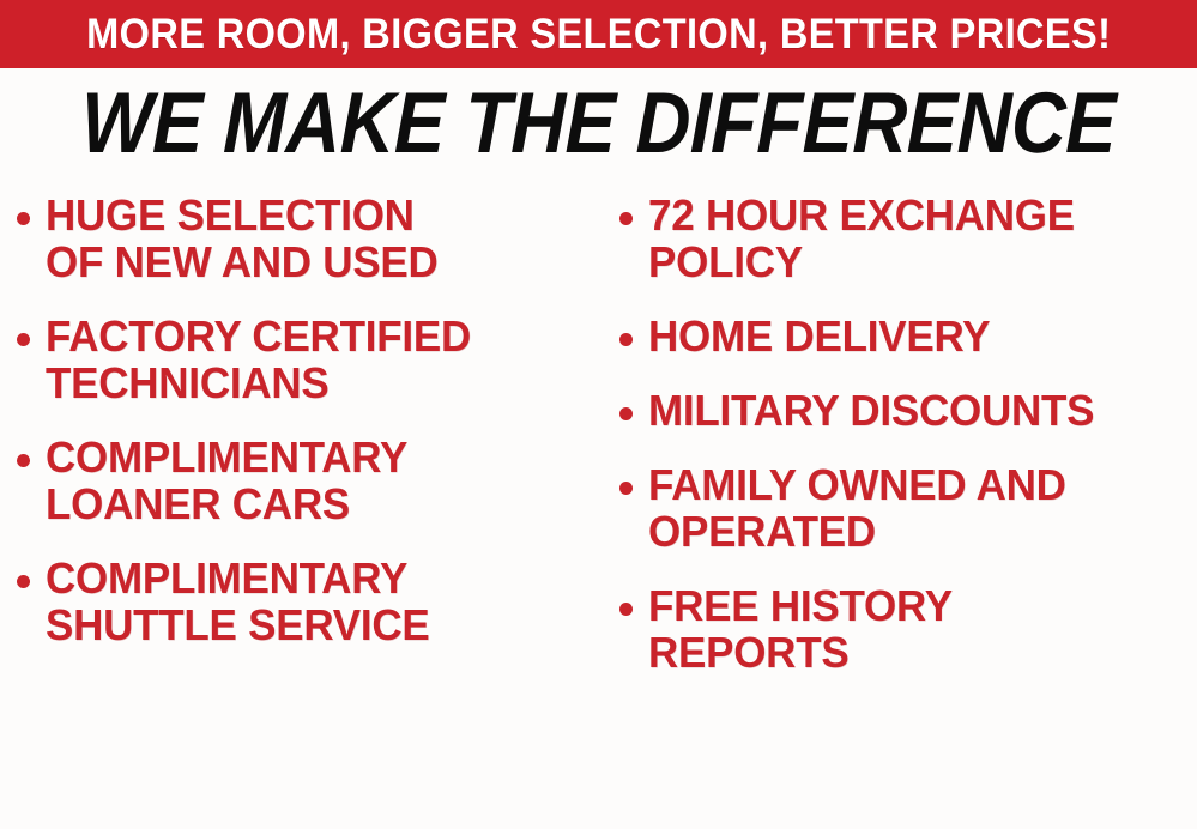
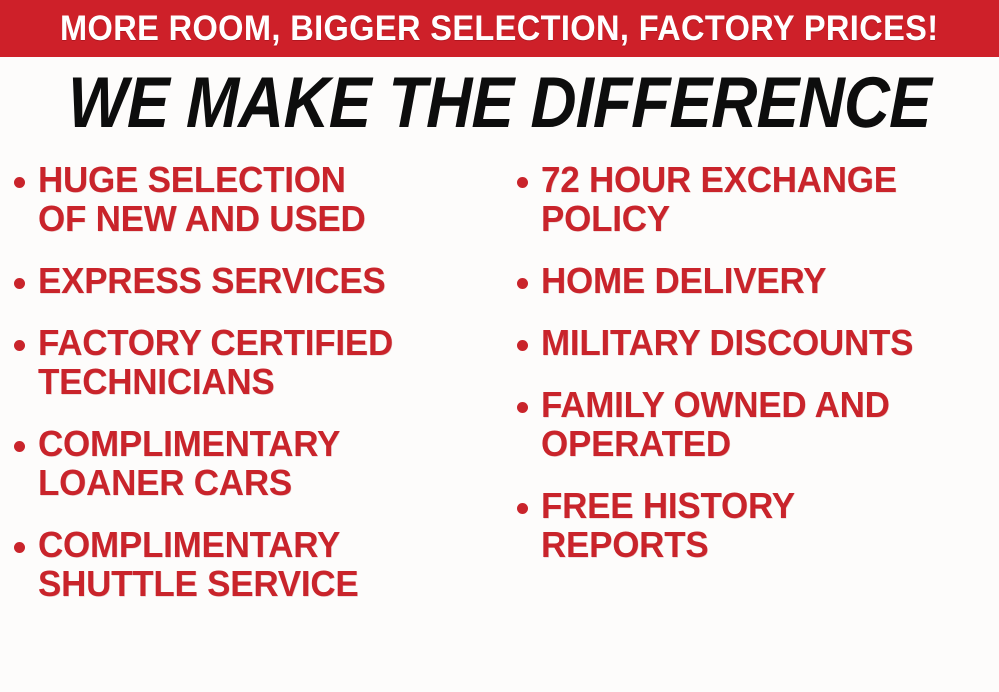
- MORE ROOM, BIGGER SELECTION, BETTER PRICES!
+ MORE ROOM, BIGGER SELECTION, FACTORY PRICES!
  WE MAKE THE DIFFERENCE
  HUGE SELECTION
  OF NEW AND USED
+ EXPRESS SERVICES
  FACTORY CERTIFIED
  TECHNICIANS
  COMPLIMENTARY
  LOANER CARS
  COMPLIMENTARY
  SHUTTLE SERVICE
  72 HOUR EXCHANGE
  POLICY
  HOME DELIVERY
  MILITARY DISCOUNTS
  FAMILY OWNED AND
  OPERATED
  FREE HISTORY
  REPORTS
